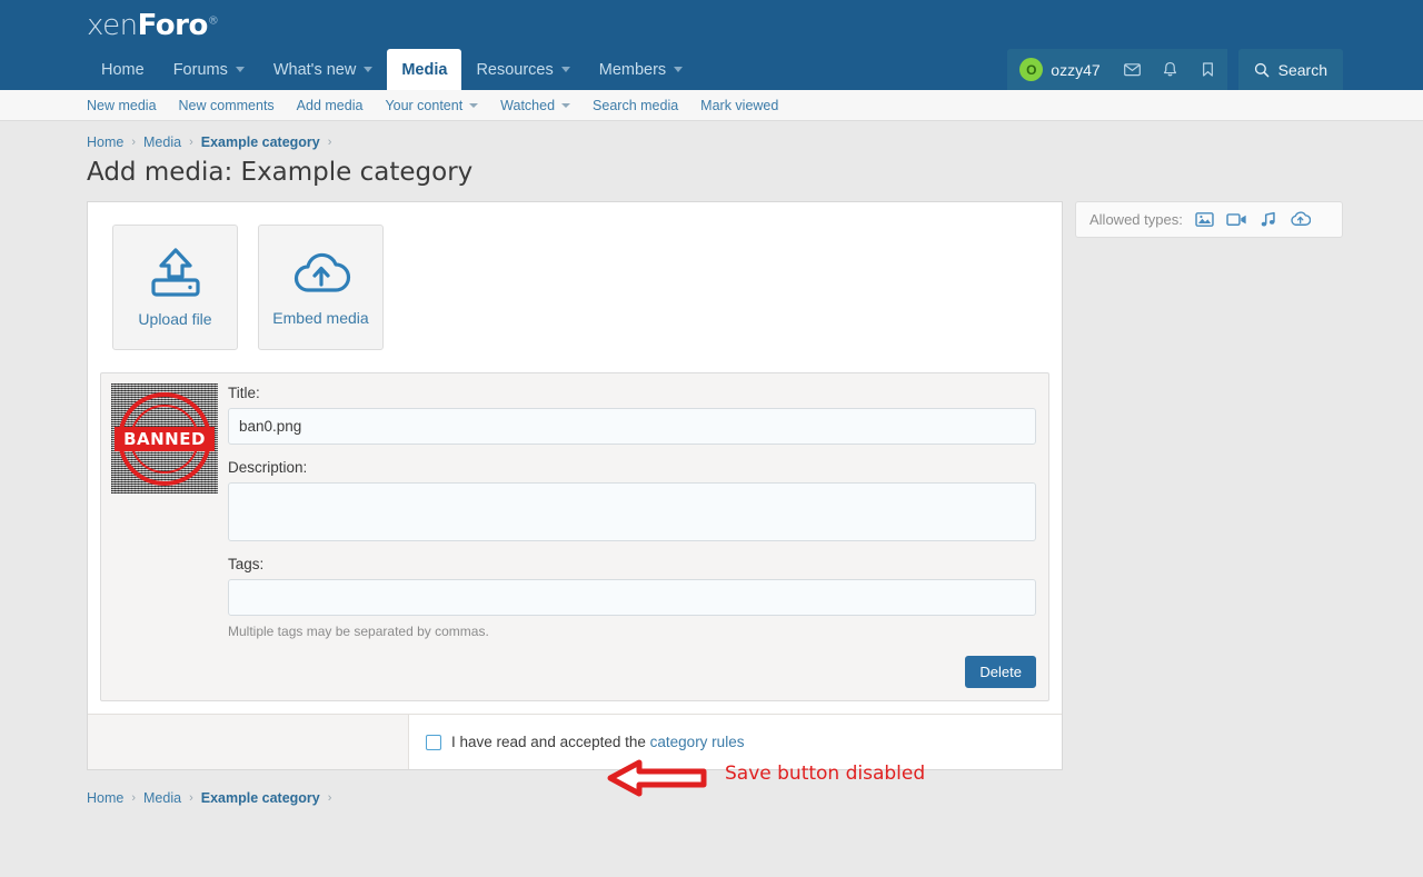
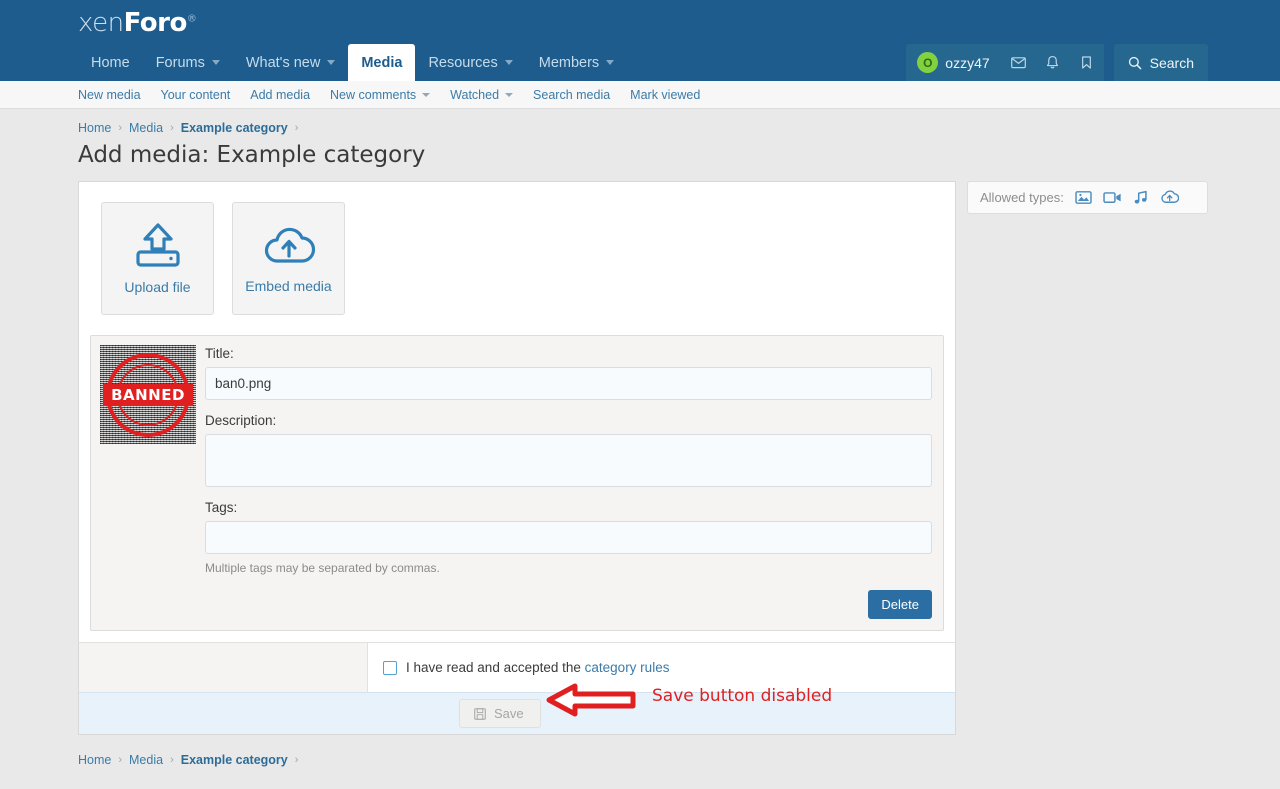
  xenForo®
  Home
  Forums
  What's new
  Media
  Resources
  Members
  O
  ozzy47
  Search
  New media
- New comments
+ Your content
  Add media
- Your content
+ New comments
  Watched
  Search media
  Mark viewed
  Home
  ›
  Media
  ›
  Example category
  ›
  Add media: Example category
  Upload file
  Embed media
  BANNED
  Title:
  ban0.png
  Description:
  Tags:
  Multiple tags may be separated by commas.
  Delete
  I have read and accepted the category rules
+ Save
  Allowed types:
  Save button disabled
  Home
  ›
  Media
  ›
  Example category
  ›
